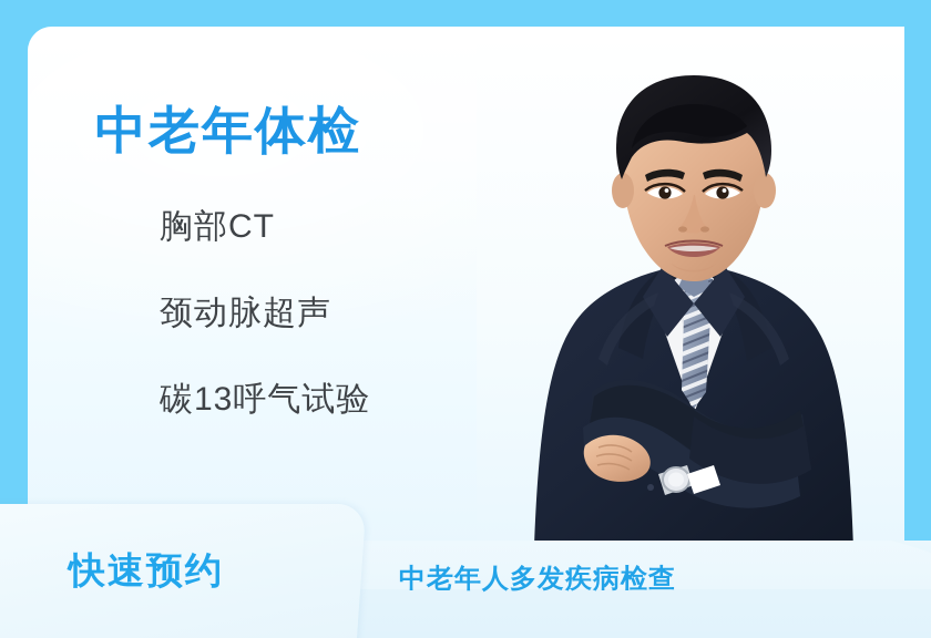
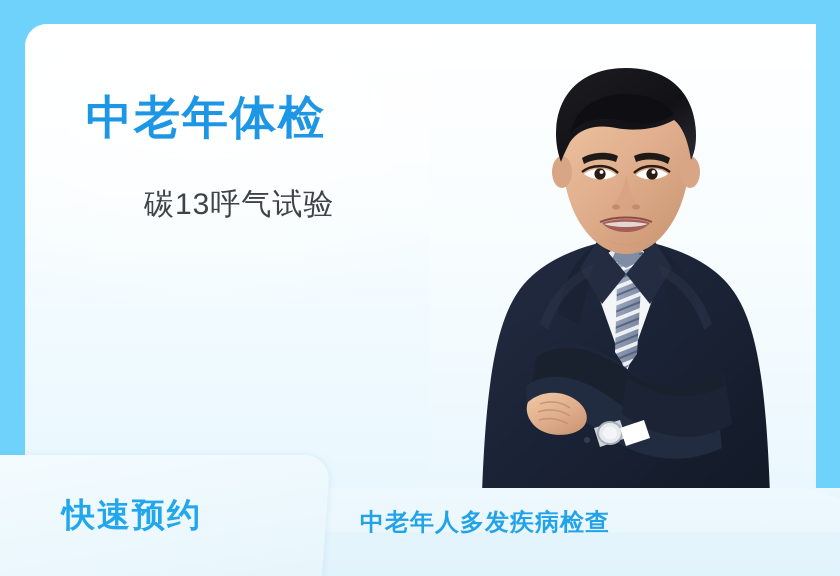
  中老年体检
- 胸部CT
- 颈动脉超声
  碳13呼气试验
  快速预约
  中老年人多发疾病检查
